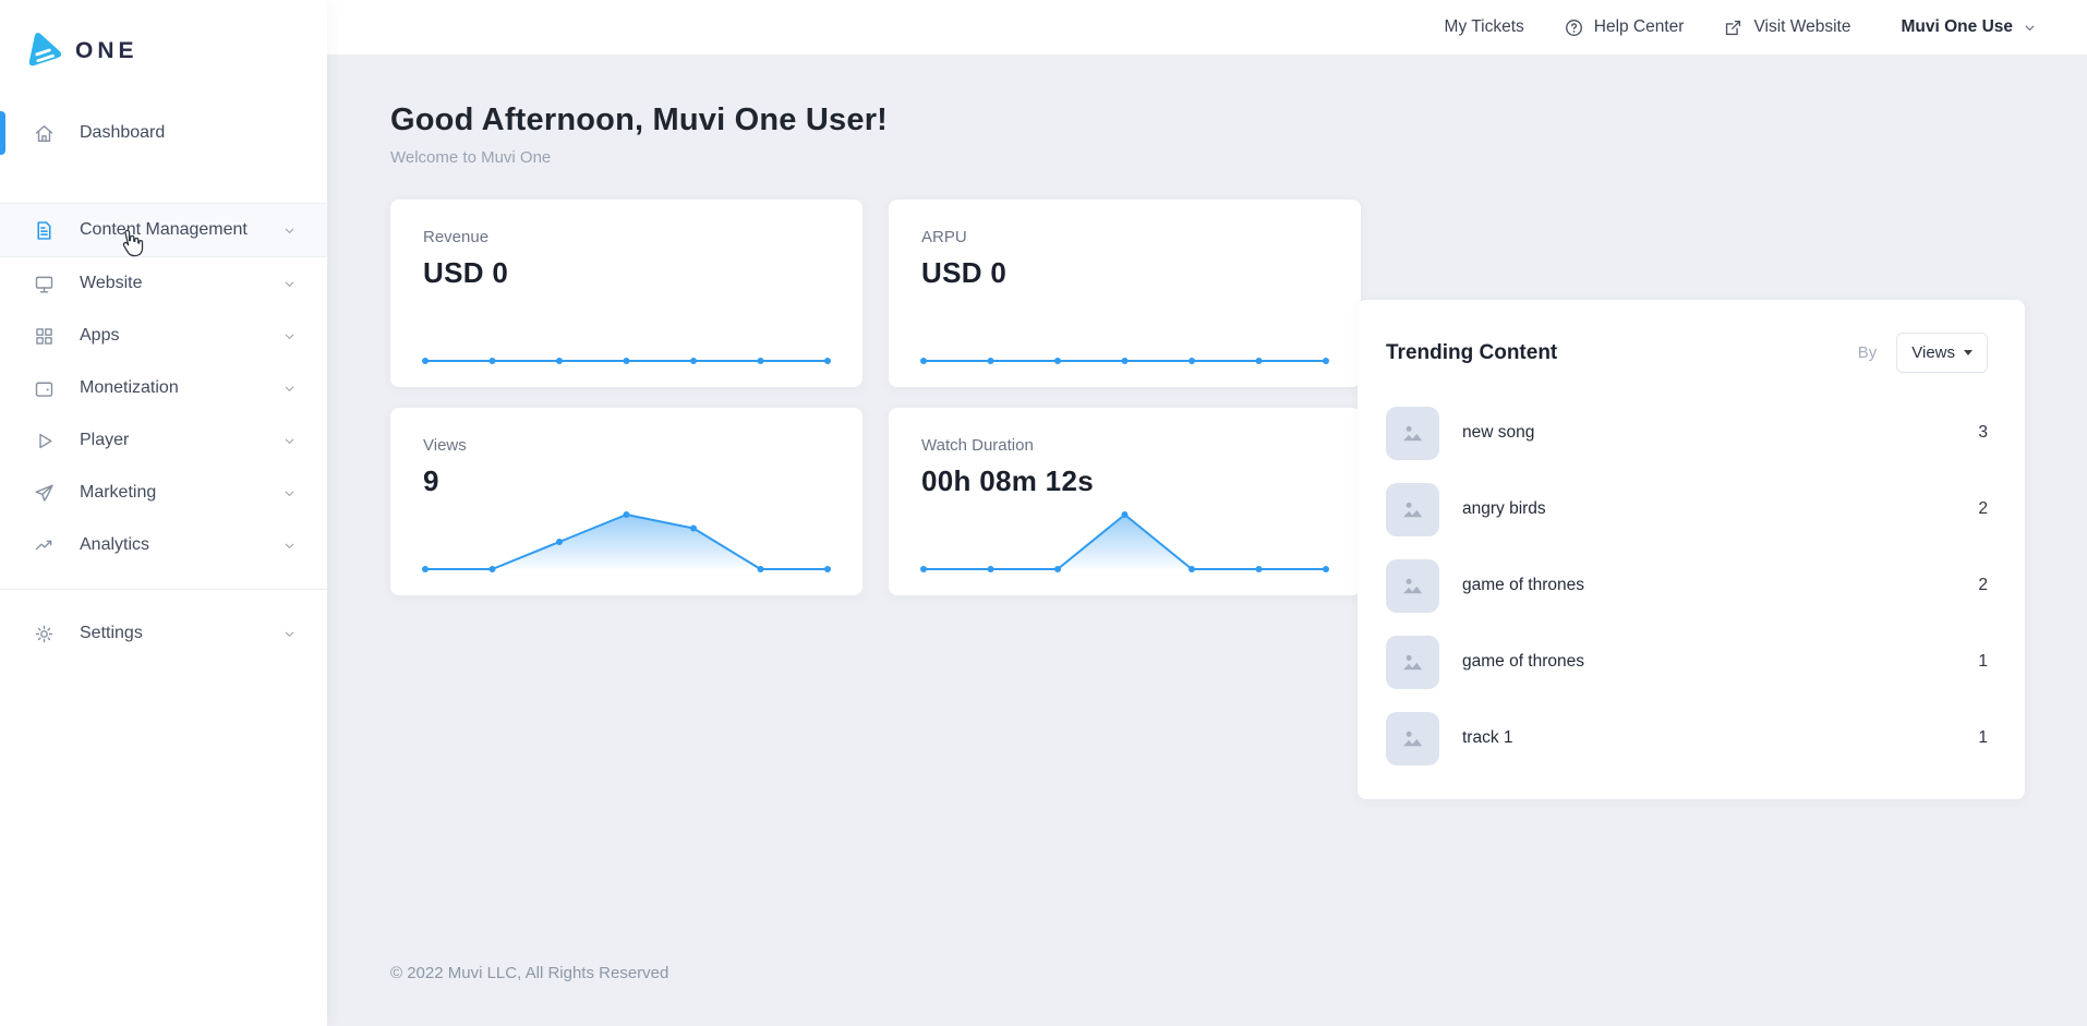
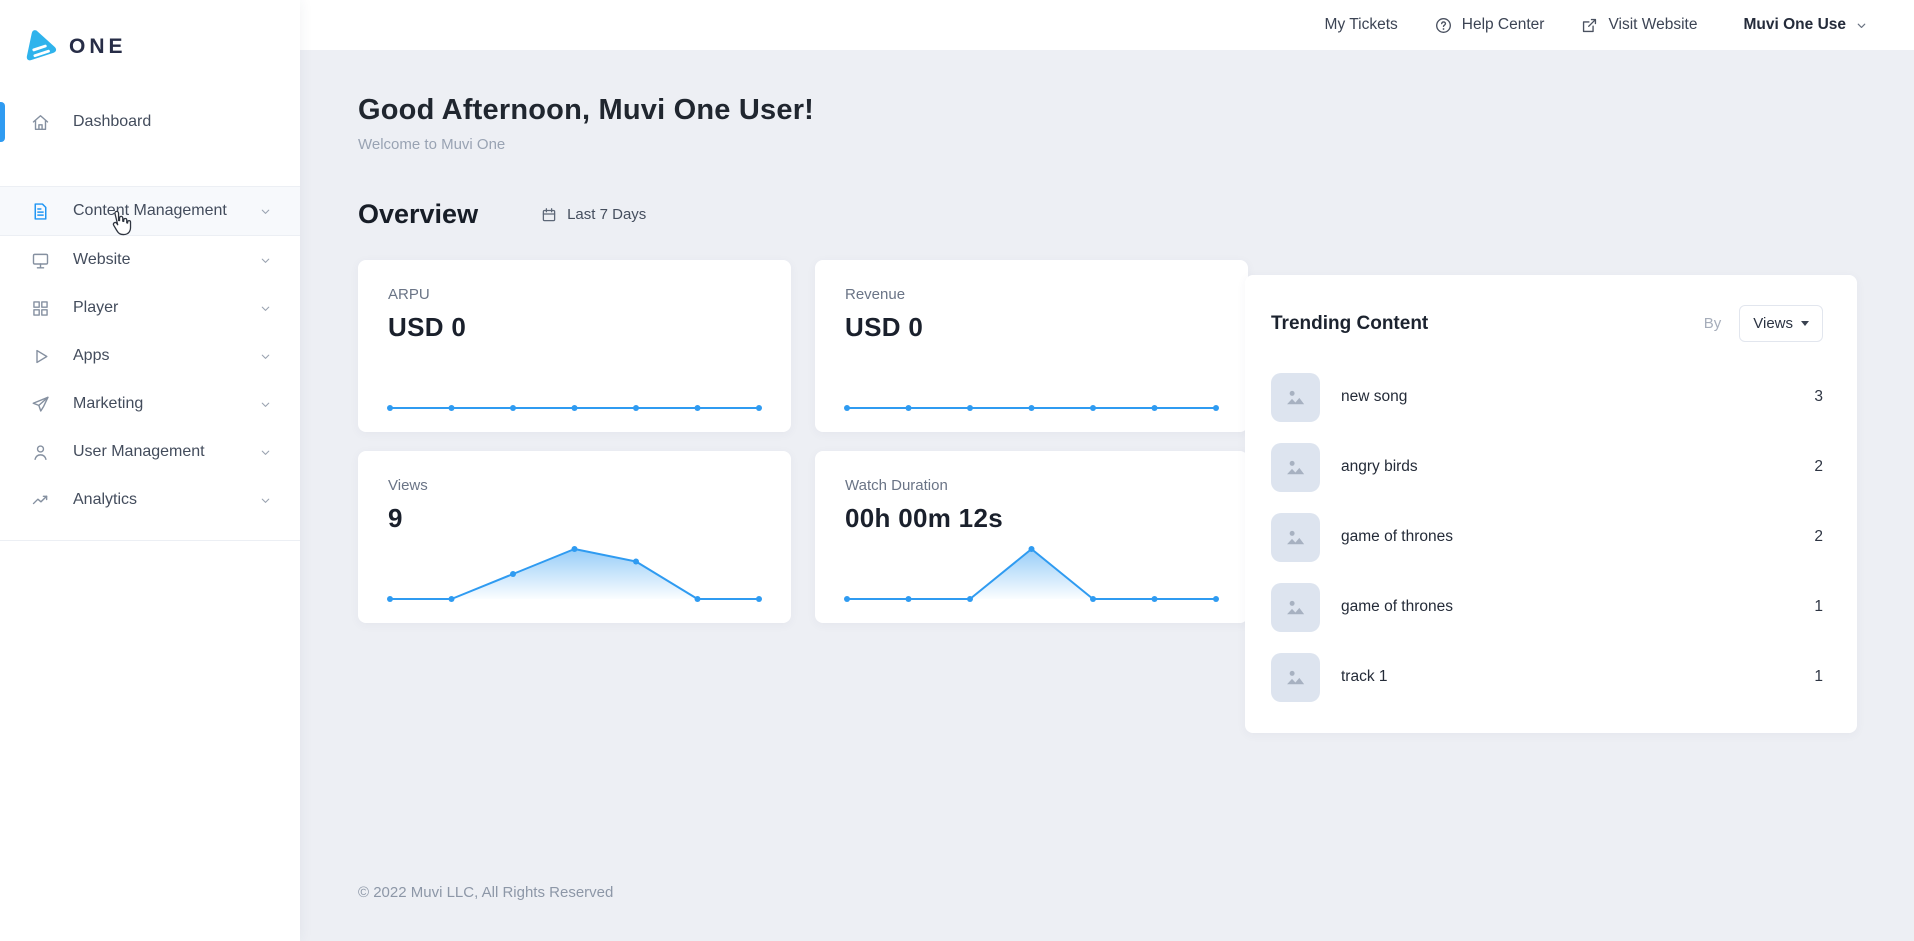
  ONE
  Dashboard
  Content Management
  Website
- Apps
+ Player
- Monetization
- Player
+ Apps
  Marketing
+ User Management
  Analytics
- Settings
  My Tickets
  Help Center
  Visit Website
  Muvi One Use
  Good Afternoon, Muvi One User!
  Welcome to Muvi One
+ Overview
+ Last 7 Days
- Revenue
+ ARPU
  USD 0
- ARPU
+ Revenue
  USD 0
  Views
  9
  Watch Duration
- 00h 08m 12s
+ 00h 00m 12s
  Trending Content
  By
  Views
  new song
  3
  angry birds
  2
  game of thrones
  2
  game of thrones
  1
  track 1
  1
  © 2022 Muvi LLC, All Rights Reserved
